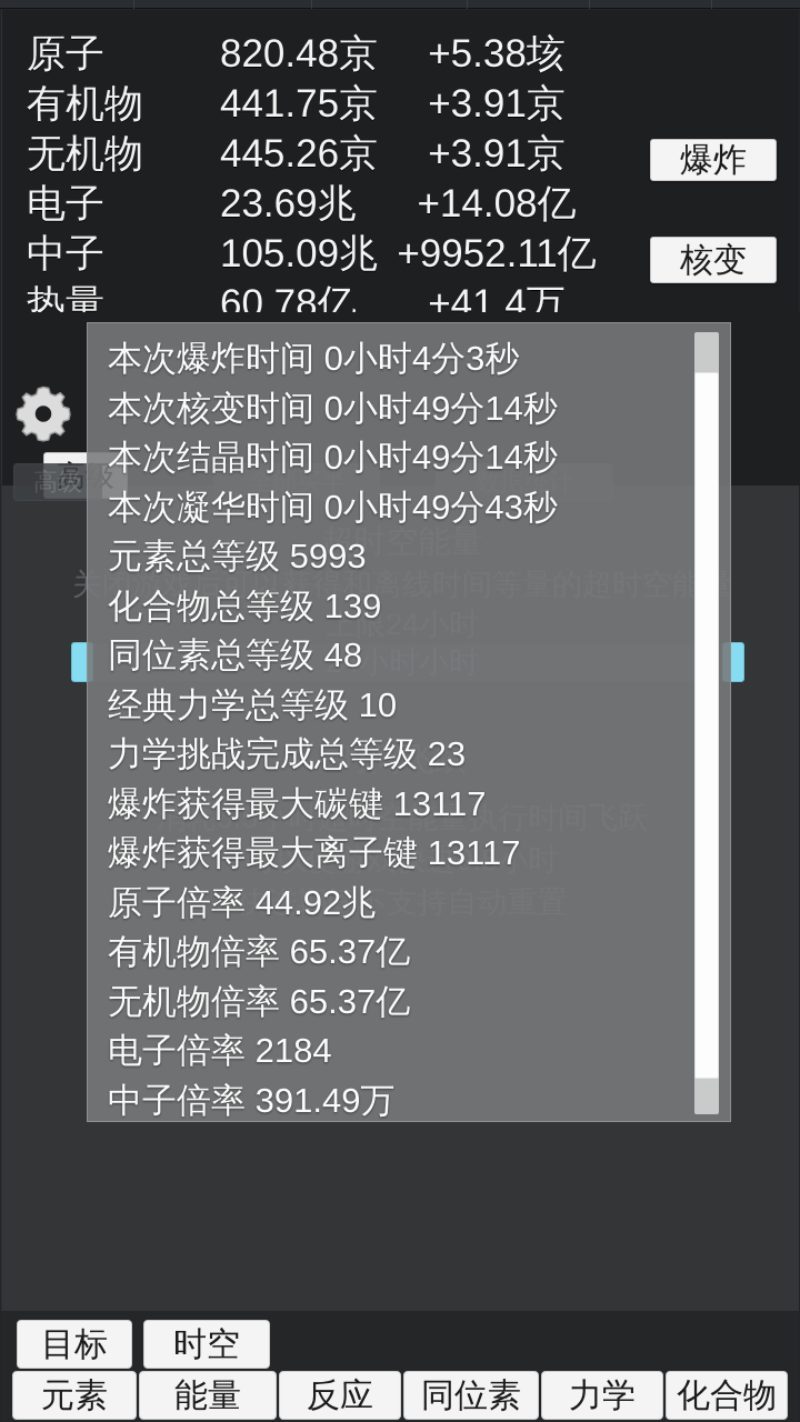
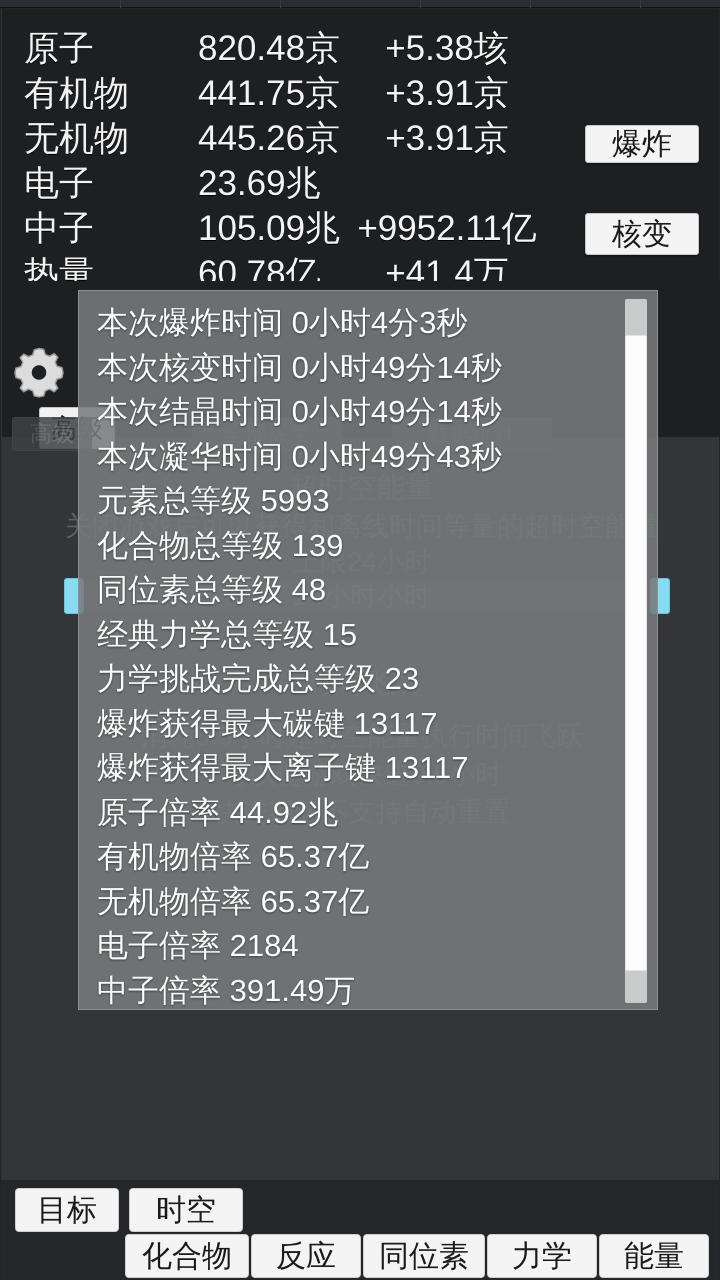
  原子
  820.48京
  +5.38垓
  有机物
  441.75京
  +3.91京
  无机物
  445.26京
  +3.91京
  电子
  23.69兆
- +14.08亿
  中子
  105.09兆
  +9952.11亿
  热量
  60.78亿
  +41.4万
  爆炸
  核变
  高级
  高级
  全部买半
  数据统计
  超时空能量
  关闭游戏后可以获得和离线时间等量的超时空能
  上限24小时
  24小时小时
  时间飞跃
  消耗0.5小时超时空能量执行时间飞跃
  可以使游戏快进0.5小时
  快进期间不支持自动重置
  本次爆炸时间 0小时4分3秒
  本次核变时间 0小时49分14秒
  本次结晶时间 0小时49分14秒
  本次凝华时间 0小时49分43秒
  元素总等级 5993
  化合物总等级 139
  同位素总等级 48
- 经典力学总等级 10
+ 经典力学总等级 15
  力学挑战完成总等级 23
  爆炸获得最大碳键 13117
  爆炸获得最大离子键 13117
  原子倍率 44.92兆
  有机物倍率 65.37亿
  无机物倍率 65.37亿
  电子倍率 2184
  中子倍率 391.49万
  目标
  时空
- 元素
- 能量
+ 化合物
  反应
  同位素
  力学
- 化合物
+ 能量
